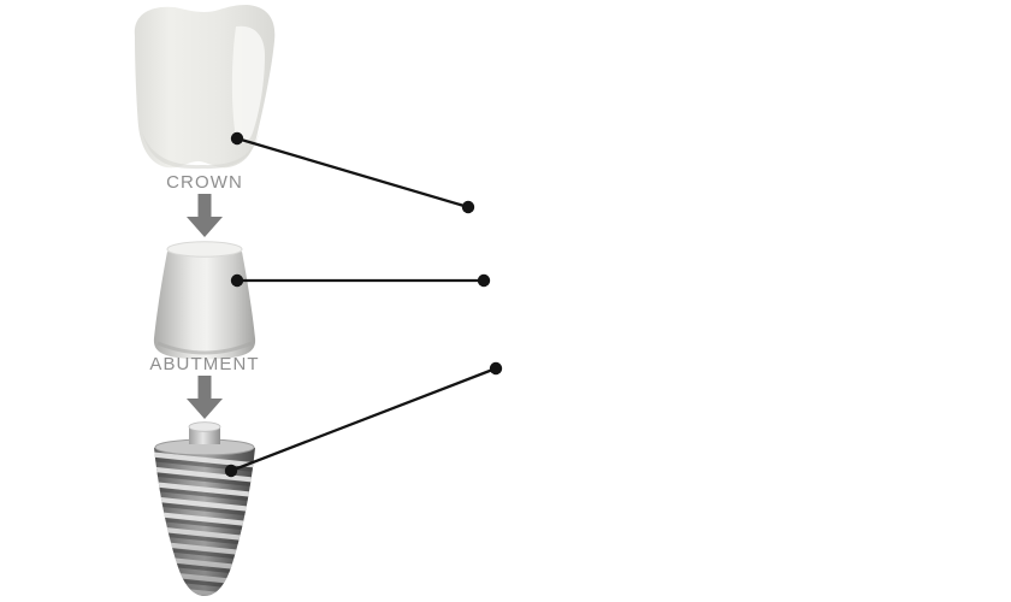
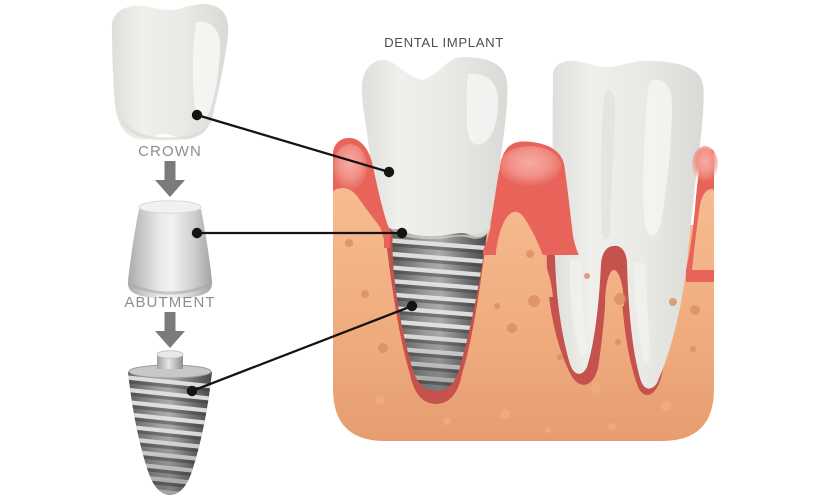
  CROWN
  ABUTMENT
+ DENTAL IMPLANT
